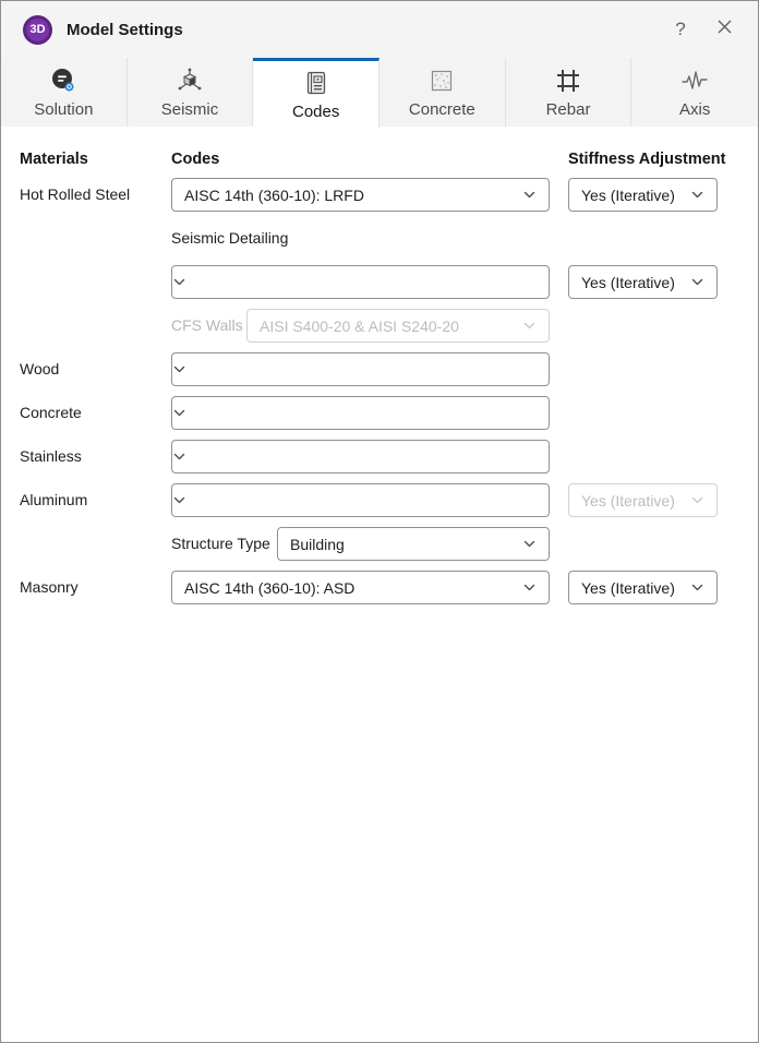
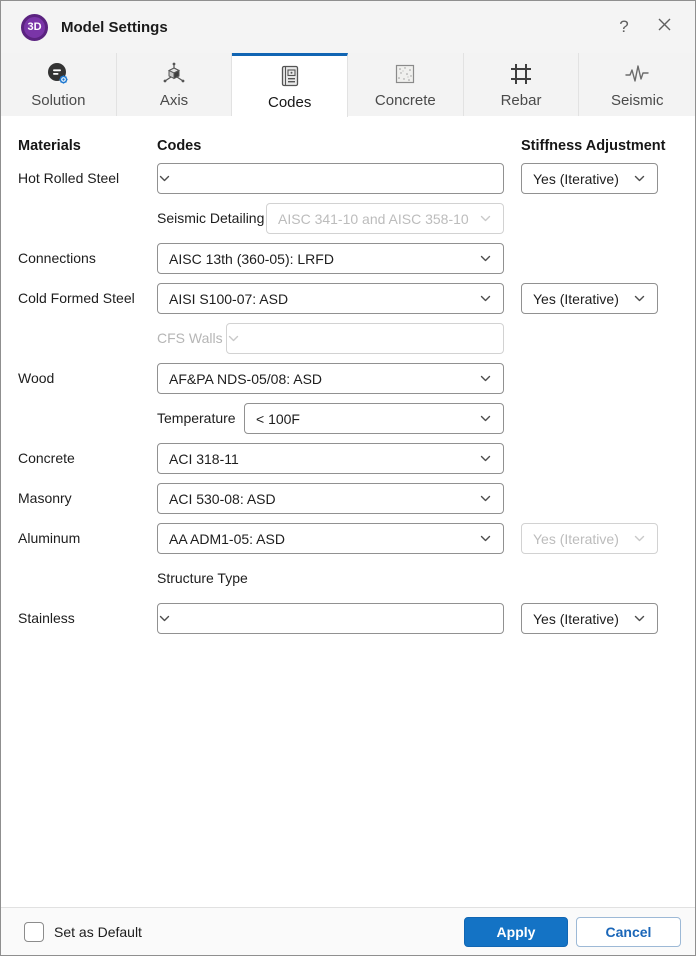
  3D
  Model Settings
  ?
  Solution
- Seismic
+ Axis
  Codes
  Concrete
  Rebar
- Axis
+ Seismic
  Materials
  Codes
  Stiffness Adjustment
  Hot Rolled Steel
- AISC 14th (360-10): LRFD
  Yes (Iterative)
  Seismic Detailing
+ AISC 341-10 and AISC 358-10
+ Connections
+ AISC 13th (360-05): LRFD
+ Cold Formed Steel
+ AISI S100-07: ASD
  Yes (Iterative)
  CFS Walls
- AISI S400-20 & AISI S240-20
  Wood
+ AF&PA NDS-05/08: ASD
+ Temperature
+ < 100F
  Concrete
+ ACI 318-11
- Stainless
+ Masonry
+ ACI 530-08: ASD
  Aluminum
+ AA ADM1-05: ASD
  Yes (Iterative)
  Structure Type
- Building
- Masonry
+ Stainless
- AISC 14th (360-10): ASD
  Yes (Iterative)
+ Set as Default
+ Apply
+ Cancel
